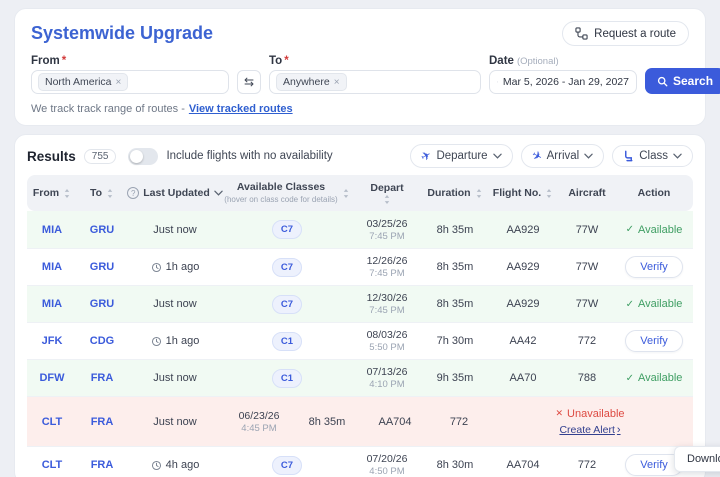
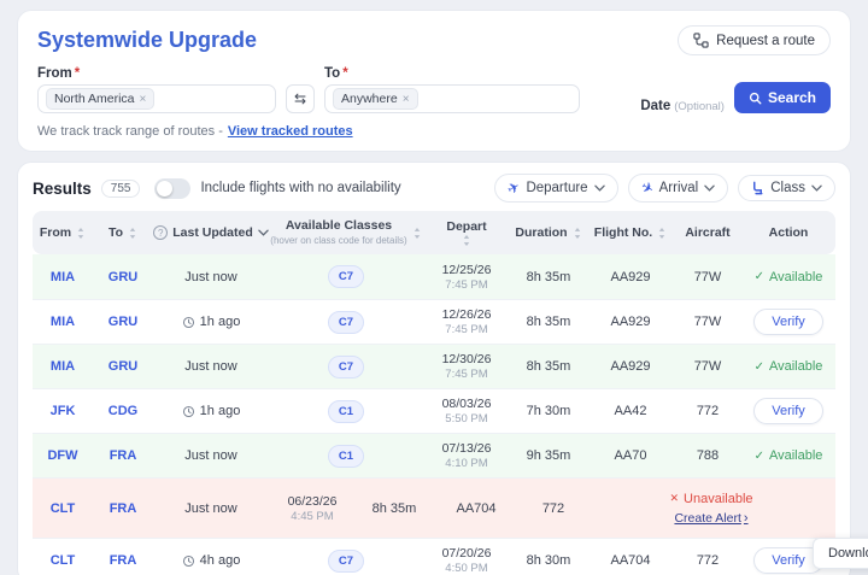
  Systemwide Upgrade
  Request a route
  From *
  North America
  ×
  ⇆
  To *
  Anywhere
  ×
  Date (Optional)
- Mar 5, 2026 - Jan 29, 2027
  Search
  We track track range of routes - View tracked routes
  Results
  755
  Include flights with no availability
  Departure
  Arrival
  Class
  From
  To
  ?
  Last Updated
  Available Classes
  (hover on class code for details)
  Depart
  Duration
  Flight No.
  Aircraft
  Action
  MIA
  GRU
  Just now
  C7
- 03/25/26
+ 12/25/26
  7:45 PM
  8h 35m
  AA929
  77W
  ✓
  Available
  MIA
  GRU
  1h ago
  C7
  12/26/26
  7:45 PM
  8h 35m
  AA929
  77W
  Verify
  MIA
  GRU
  Just now
  C7
  12/30/26
  7:45 PM
  8h 35m
  AA929
  77W
  ✓
  Available
  JFK
  CDG
  1h ago
  C1
  08/03/26
  5:50 PM
  7h 30m
  AA42
  772
  Verify
  DFW
  FRA
  Just now
  C1
  07/13/26
  4:10 PM
  9h 35m
  AA70
  788
  ✓
  Available
  CLT
  FRA
  Just now
  06/23/26
  4:45 PM
  8h 35m
  AA704
  772
  ✕
  Unavailable
  Create Alert
  ›
  CLT
  FRA
  4h ago
  C7
  07/20/26
  4:50 PM
  8h 30m
  AA704
  772
  Verify
